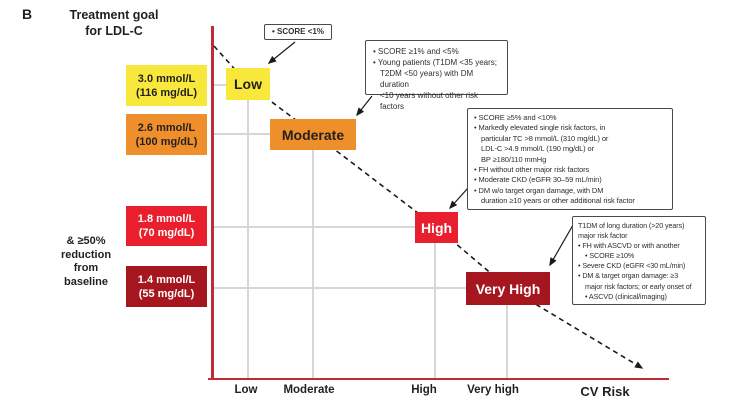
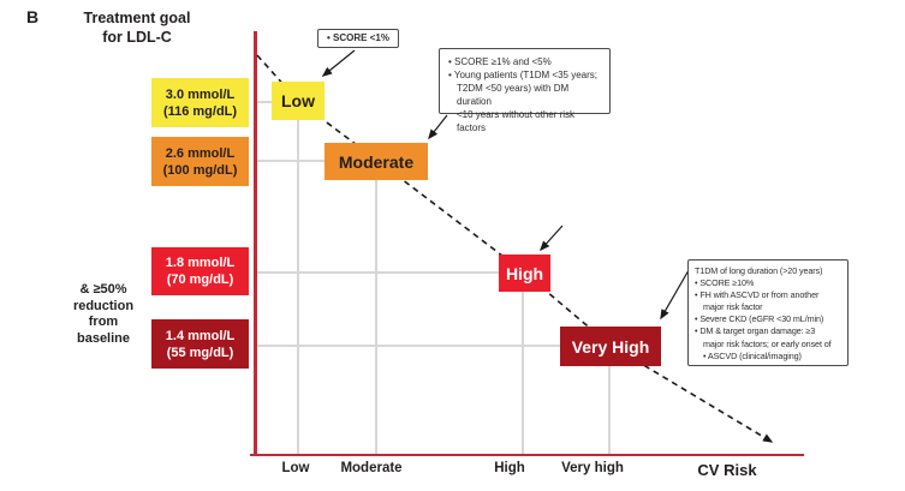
  B
  Treatment goal
  for LDL-C
  3.0 mmol/L
  (116 mg/dL)
  2.6 mmol/L
  (100 mg/dL)
  1.8 mmol/L
  (70 mg/dL)
  1.4 mmol/L
  (55 mg/dL)
  & ≥50%
  reduction
  from
  baseline
  Low
  Moderate
  High
  Very High
  • SCORE <1%
  • SCORE ≥1% and <5%
  • Young patients (T1DM <35 years;
  T2DM <50 years) with DM duration
  <10 years without other risk factors
- • SCORE ≥5% and <10%
- • Markedly elevated single risk factors, in
- particular TC >8 mmol/L (310 mg/dL) or
- LDL-C >4.9 mmol/L (190 mg/dL) or
- BP ≥180/110 mmHg
- • FH without other major risk factors
- • Moderate CKD (eGFR 30–59 mL/min)
- • DM w/o target organ damage, with DM
- duration ≥10 years or other additional risk factor
  T1DM of long duration (>20 years)
- major risk factor
+ • SCORE ≥10%
- • FH with ASCVD or with another
+ • FH with ASCVD or from another
- • SCORE ≥10%
+ major risk factor
  • Severe CKD (eGFR <30 mL/min)
  • DM & target organ damage: ≥3
  major risk factors; or early onset of
  • ASCVD (clinical/imaging)
  Low
  Moderate
  High
  Very high
  CV Risk
